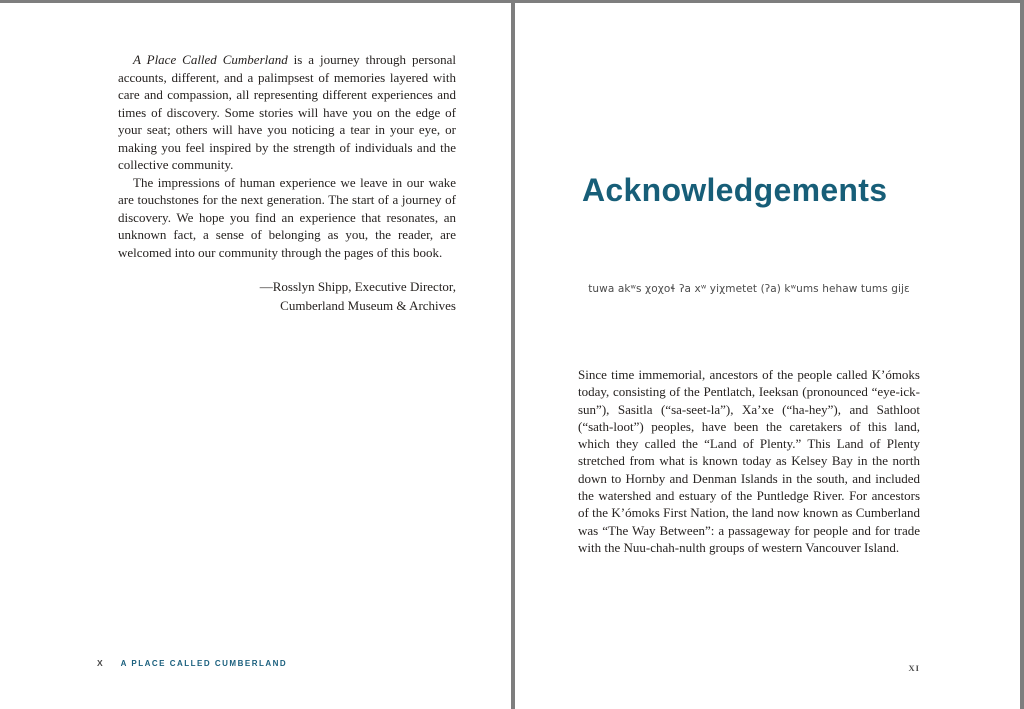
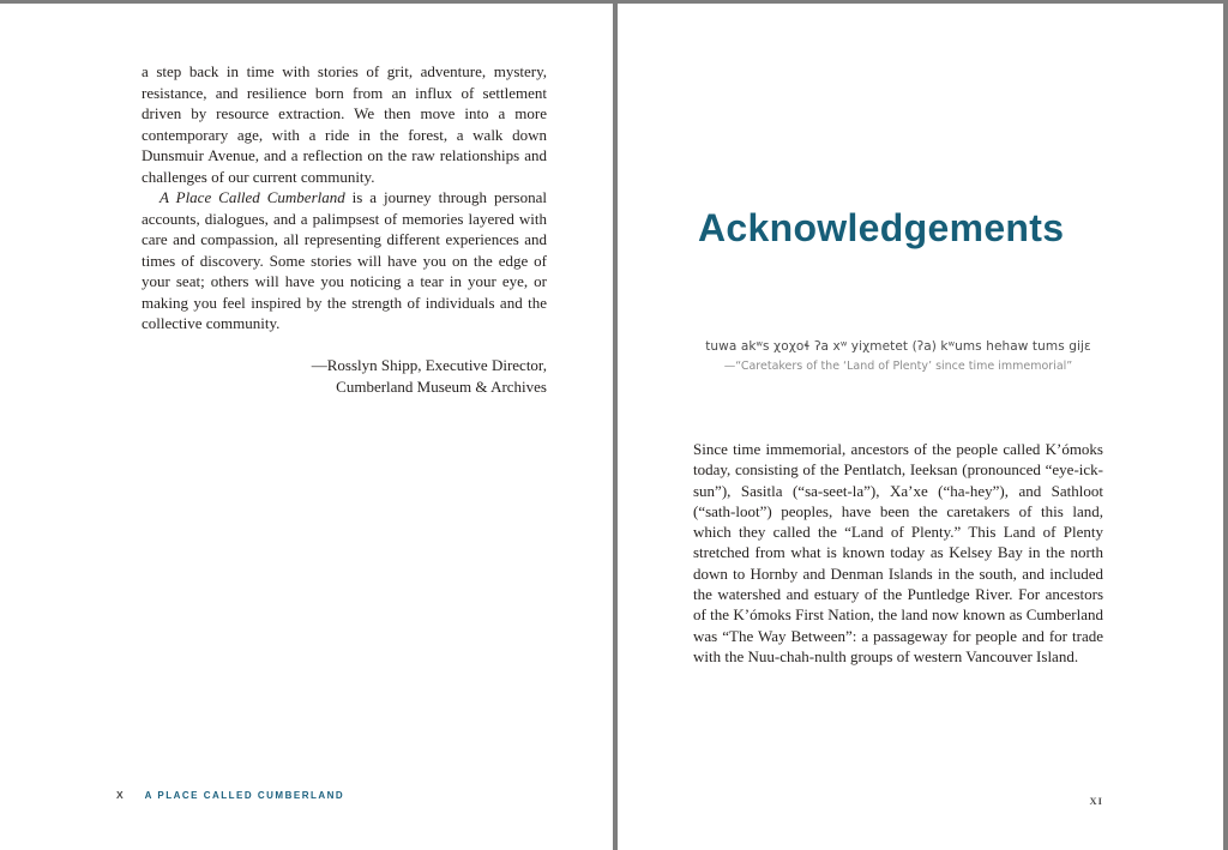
+ a step back in time with stories of grit, adventure, mystery, resistance, and resilience born from an influx of settlement driven by resource extraction. We then move into a more contemporary age, with a ride in the forest, a walk down Dunsmuir Avenue, and a reflection on the raw relationships and challenges of our current community.
- A Place Called Cumberland is a journey through personal accounts, different, and a palimpsest of memories layered with care and compassion, all representing different experiences and times of discovery. Some stories will have you on the edge of your seat; others will have you noticing a tear in your eye, or making you feel inspired by the strength of individuals and the collective community.
+ A Place Called Cumberland is a journey through personal accounts, dialogues, and a palimpsest of memories layered with care and compassion, all representing different experiences and times of discovery. Some stories will have you on the edge of your seat; others will have you noticing a tear in your eye, or making you feel inspired by the strength of individuals and the collective community.
- The impressions of human experience we leave in our wake are touchstones for the next generation. The start of a journey of discovery. We hope you find an experience that resonates, an unknown fact, a sense of belonging as you, the reader, are welcomed into our community through the pages of this book.
  —Rosslyn Shipp, Executive Director,
  Cumberland Museum & Archives
  X
  A PLACE CALLED CUMBERLAND
  Acknowledgements
  tuwa akʷs χoχoɬ ʔa xʷ yiχmetet (ʔa) kʷums hehaw tums gijɛ
+ —“Caretakers of the ‘Land of Plenty’ since time immemorial”
  Since time immemorial, ancestors of the people called K’ómoks today, consisting of the Pentlatch, Ieeksan (pronounced “eye-ick-sun”), Sasitla (“sa-seet-la”), Xa’xe (“ha-hey”), and Sathloot (“sath-loot”) peoples, have been the caretakers of this land, which they called the “Land of Plenty.” This Land of Plenty stretched from what is known today as Kelsey Bay in the north down to Hornby and Denman Islands in the south, and included the watershed and estuary of the Puntledge River. For ancestors of the K’ómoks First Nation, the land now known as Cumberland was “The Way Between”: a passageway for people and for trade with the Nuu-chah-nulth groups of western Vancouver Island.
  XI
